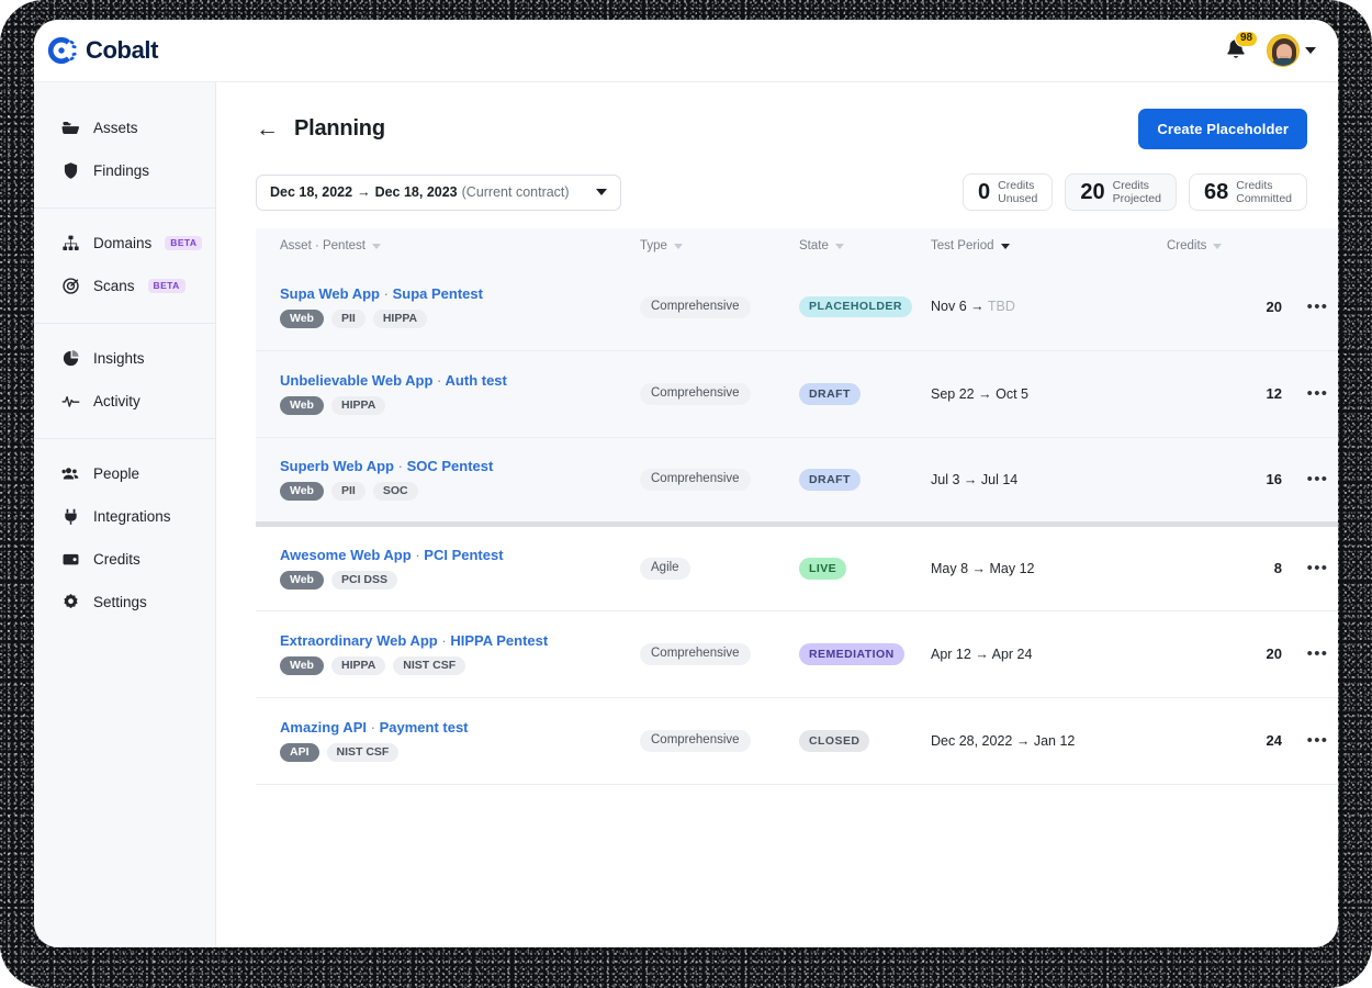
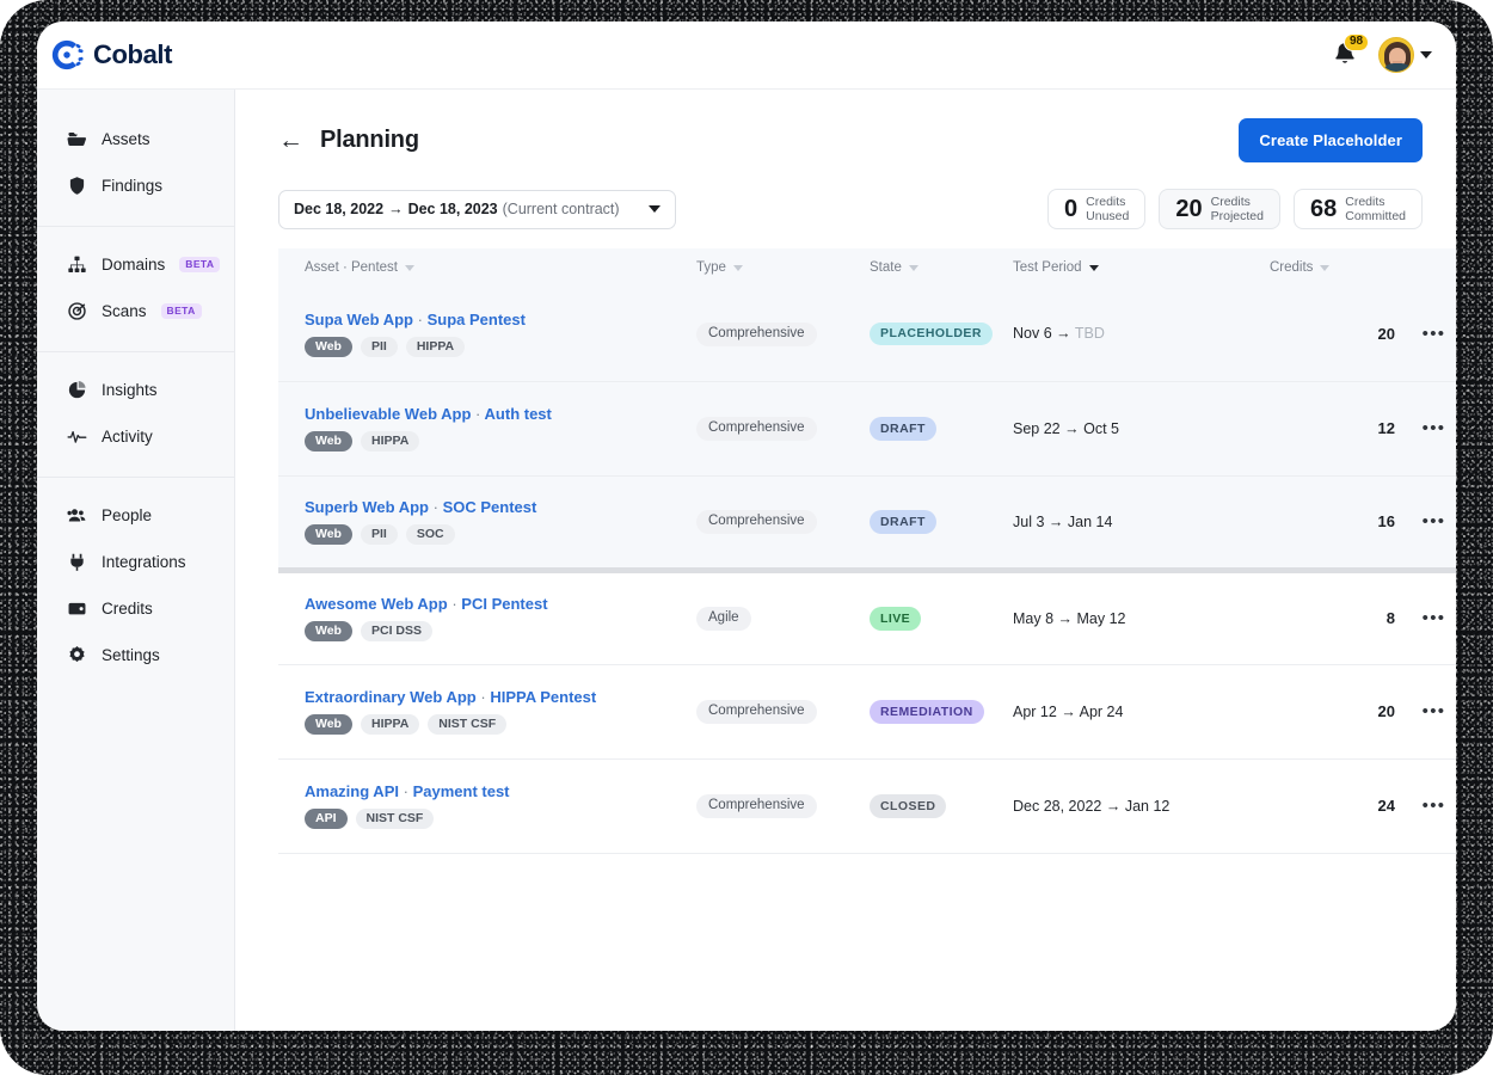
  Cobalt
  98
  Assets
  Findings
  Domains
  BETA
  Scans
  BETA
  Insights
  Activity
  People
  Integrations
  Credits
  Settings
  ←
  Planning
  Create Placeholder
  Dec 18, 2022
  →
  Dec 18, 2023
  (Current contract)
  0
  Credits
  Unused
  20
  Credits
  Projected
  68
  Credits
  Committed
  Asset · Pentest	Type	State	Test Period	Credits
  Supa Web App · Supa Pentest Web PII HIPPA	Comprehensive	PLACEHOLDER	Nov 6 → TBD	20	•••
  Unbelievable Web App · Auth test Web HIPPA	Comprehensive	DRAFT	Sep 22 → Oct 5	12	•••
- Superb Web App · SOC Pentest Web PII SOC	Comprehensive	DRAFT	Jul 3 → Jul 14	16	•••
+ Superb Web App · SOC Pentest Web PII SOC	Comprehensive	DRAFT	Jul 3 → Jan 14	16	•••
  Awesome Web App · PCI Pentest Web PCI DSS	Agile	LIVE	May 8 → May 12	8	•••
  Extraordinary Web App · HIPPA Pentest Web HIPPA NIST CSF	Comprehensive	REMEDIATION	Apr 12 → Apr 24	20	•••
  Amazing API · Payment test API NIST CSF	Comprehensive	CLOSED	Dec 28, 2022 → Jan 12	24	•••
